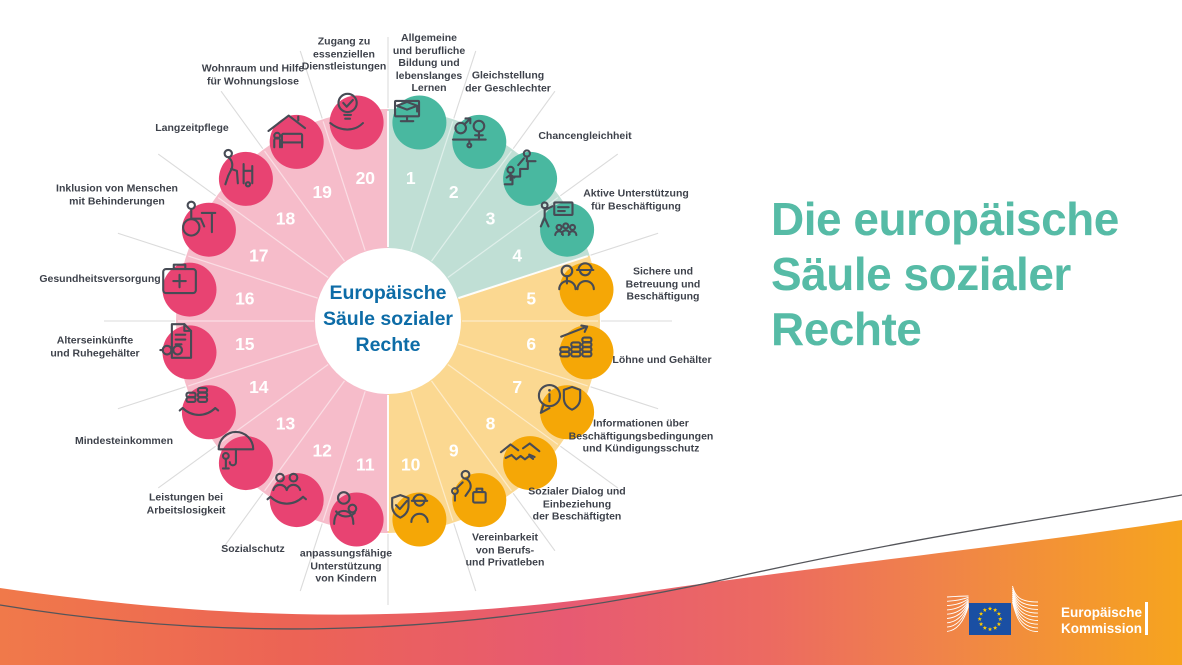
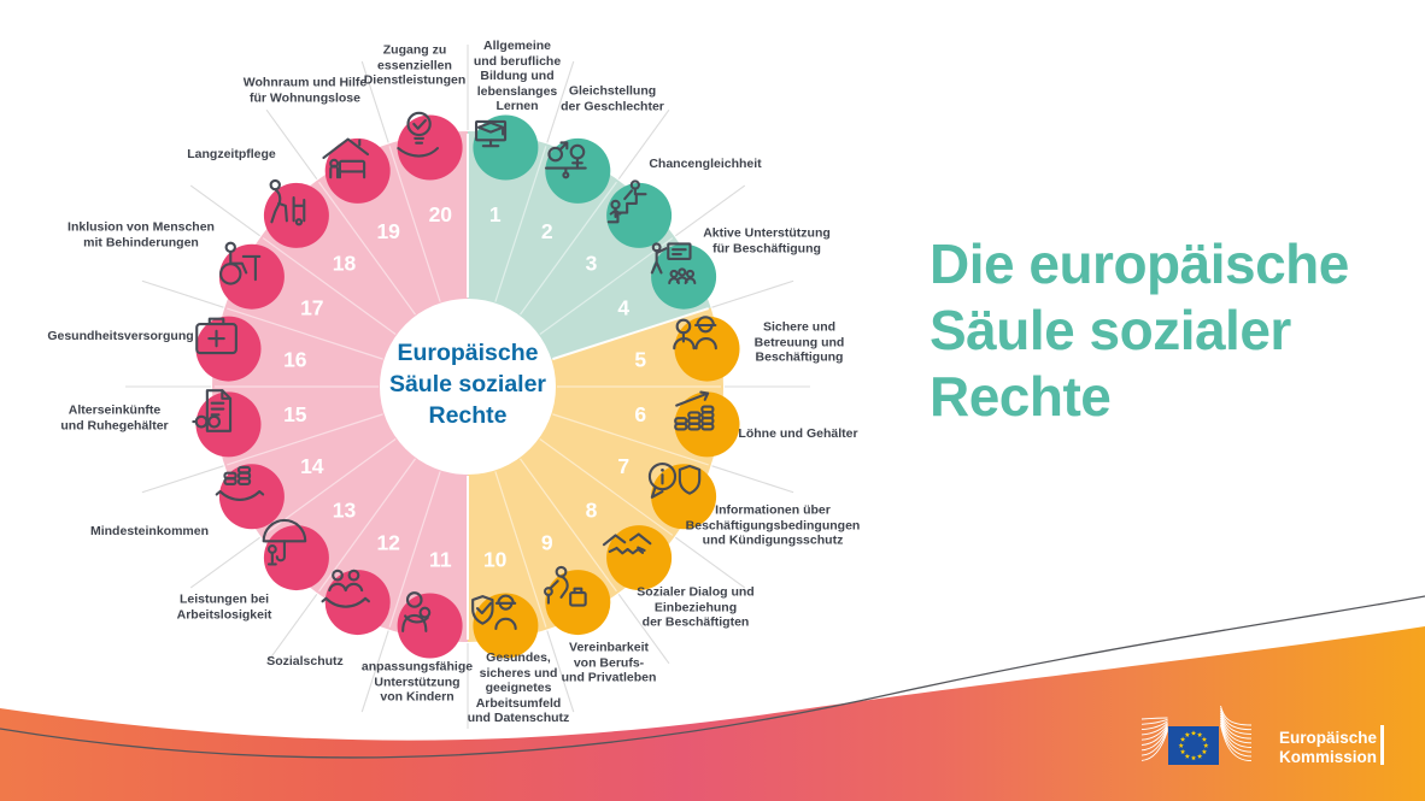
  1
  2
  3
  4
  5
  6
  7
  8
  9
  10
  11
  12
  13
  14
  15
  16
  17
  18
  19
  20
  Europäische
  Säule sozialer
  Rechte
  Allgemeine
  und berufliche
  Bildung und
  lebenslanges
  Lernen
  Gleichstellung
  der Geschlechter
  Chancengleichheit
  Aktive Unterstützung
  für Beschäftigung
  Sichere und
  Betreuung und
  Beschäftigung
  Löhne und Gehälter
  Informationen über
  Beschäftigungsbedingungen
  und Kündigungsschutz
  Sozialer Dialog und
  Einbeziehung
  der Beschäftigten
  Vereinbarkeit
  von Berufs-
  und Privatleben
+ Gesundes,
+ sicheres und
+ geeignetes
+ Arbeitsumfeld
+ und Datenschutz
  anpassungsfähige
  Unterstützung
  von Kindern
  Sozialschutz
  Leistungen bei
  Arbeitslosigkeit
  Mindesteinkommen
  Alterseinkünfte
  und Ruhegehälter
  Gesundheitsversorgung
  Inklusion von Menschen
  mit Behinderungen
  Langzeitpflege
  Wohnraum und Hilfe
  für Wohnungslose
  Zugang zu
  essenziellen
  Dienstleistungen
  Die europäische
  Säule sozialer
  Rechte
  Europäische
  Kommission
